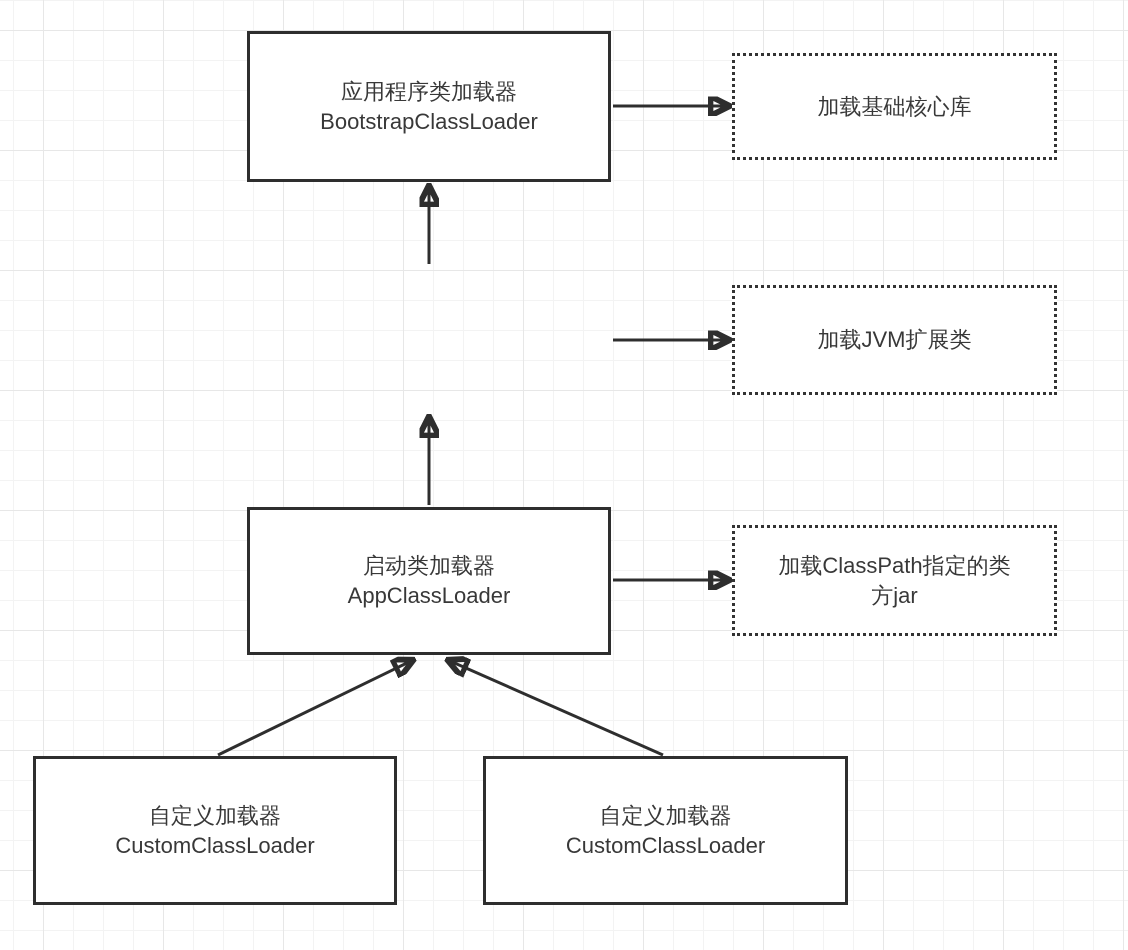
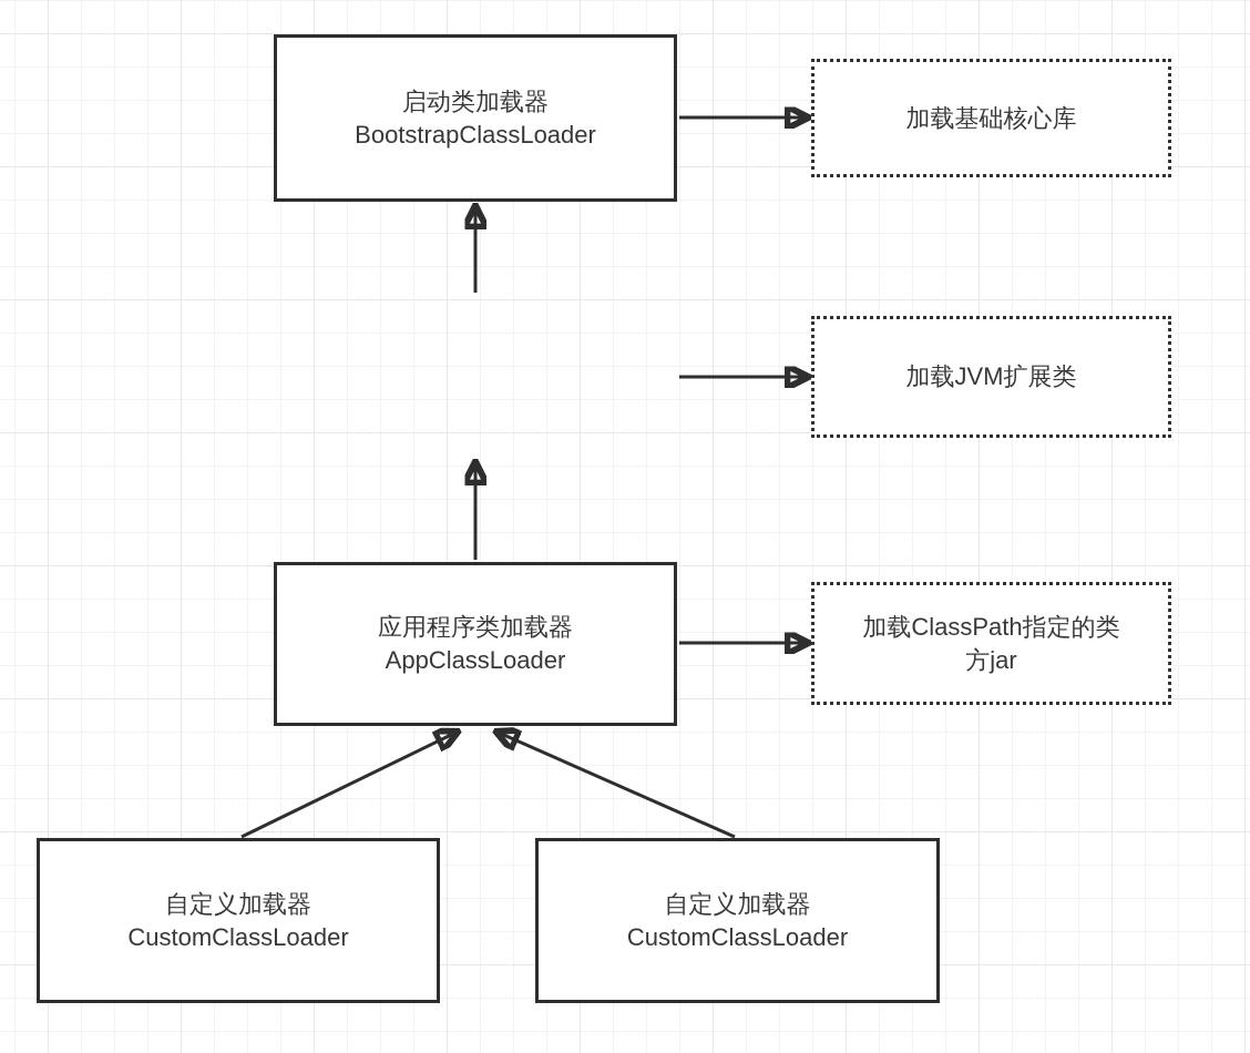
- 应用程序类加载器
+ 启动类加载器
  BootstrapClassLoader
- 启动类加载器
+ 应用程序类加载器
  AppClassLoader
  自定义加载器
  CustomClassLoader
  自定义加载器
  CustomClassLoader
  加载基础核心库
  加载JVM扩展类
  加载ClassPath指定的类
  方jar
